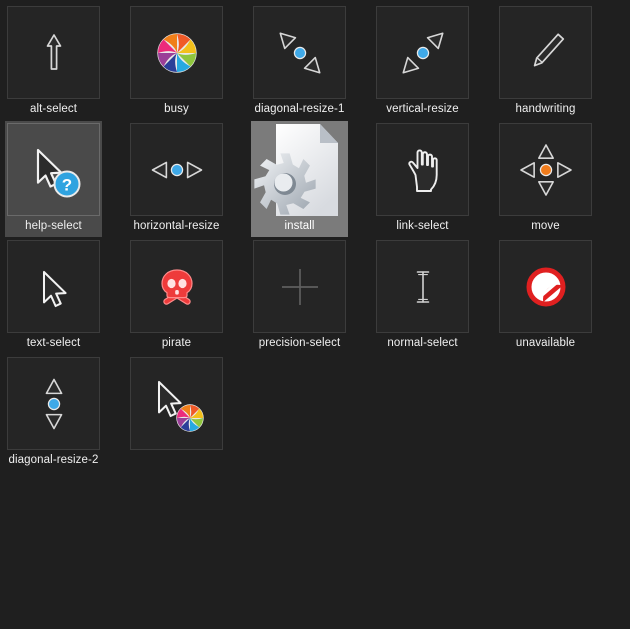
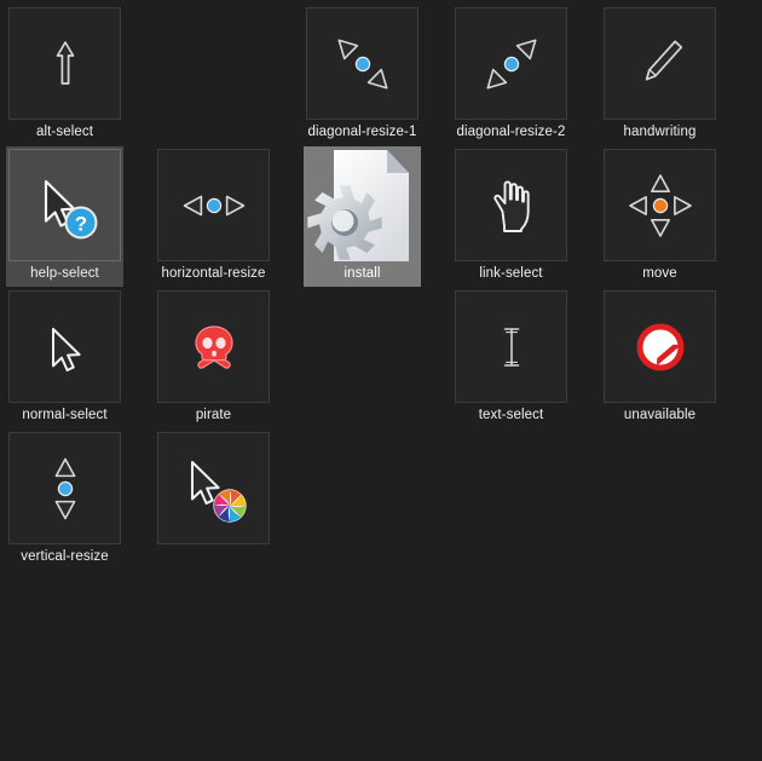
  alt-select
- busy
  diagonal-resize-1
- vertical-resize
+ diagonal-resize-2
  handwriting
  ?
  help-select
  horizontal-resize
  install
  link-select
  move
- text-select
+ normal-select
  pirate
- precision-select
- normal-select
+ text-select
  unavailable
- diagonal-resize-2
+ vertical-resize
